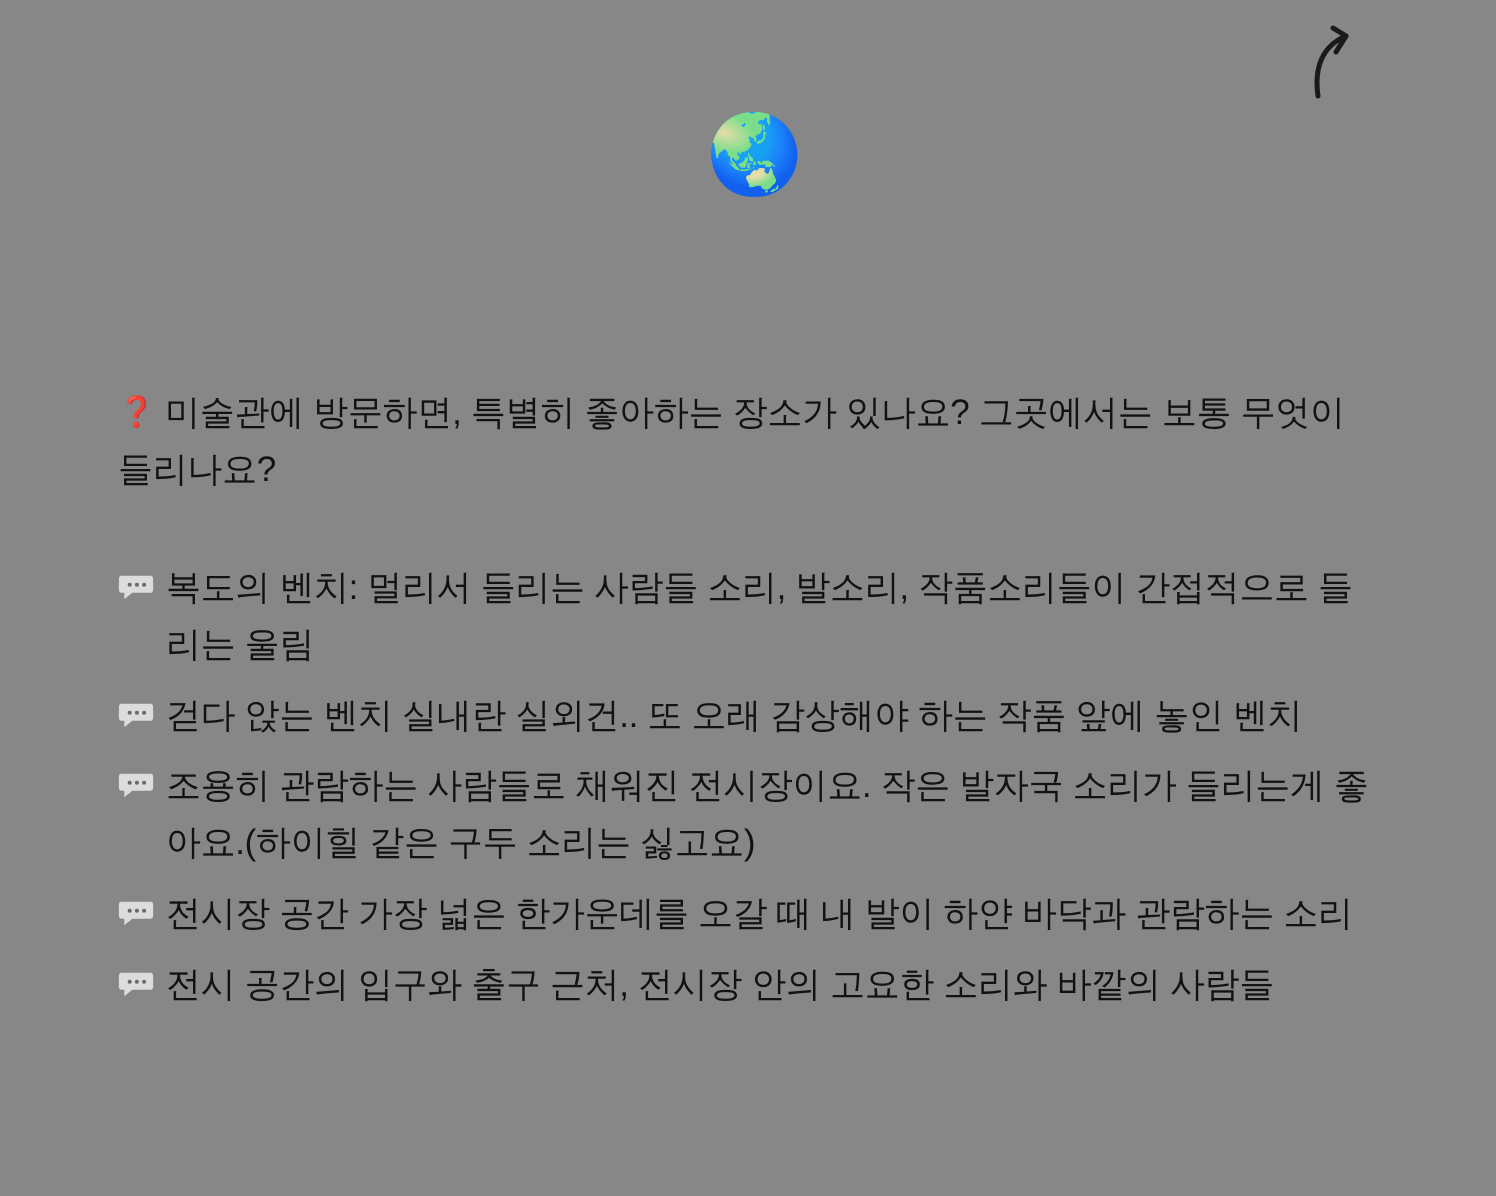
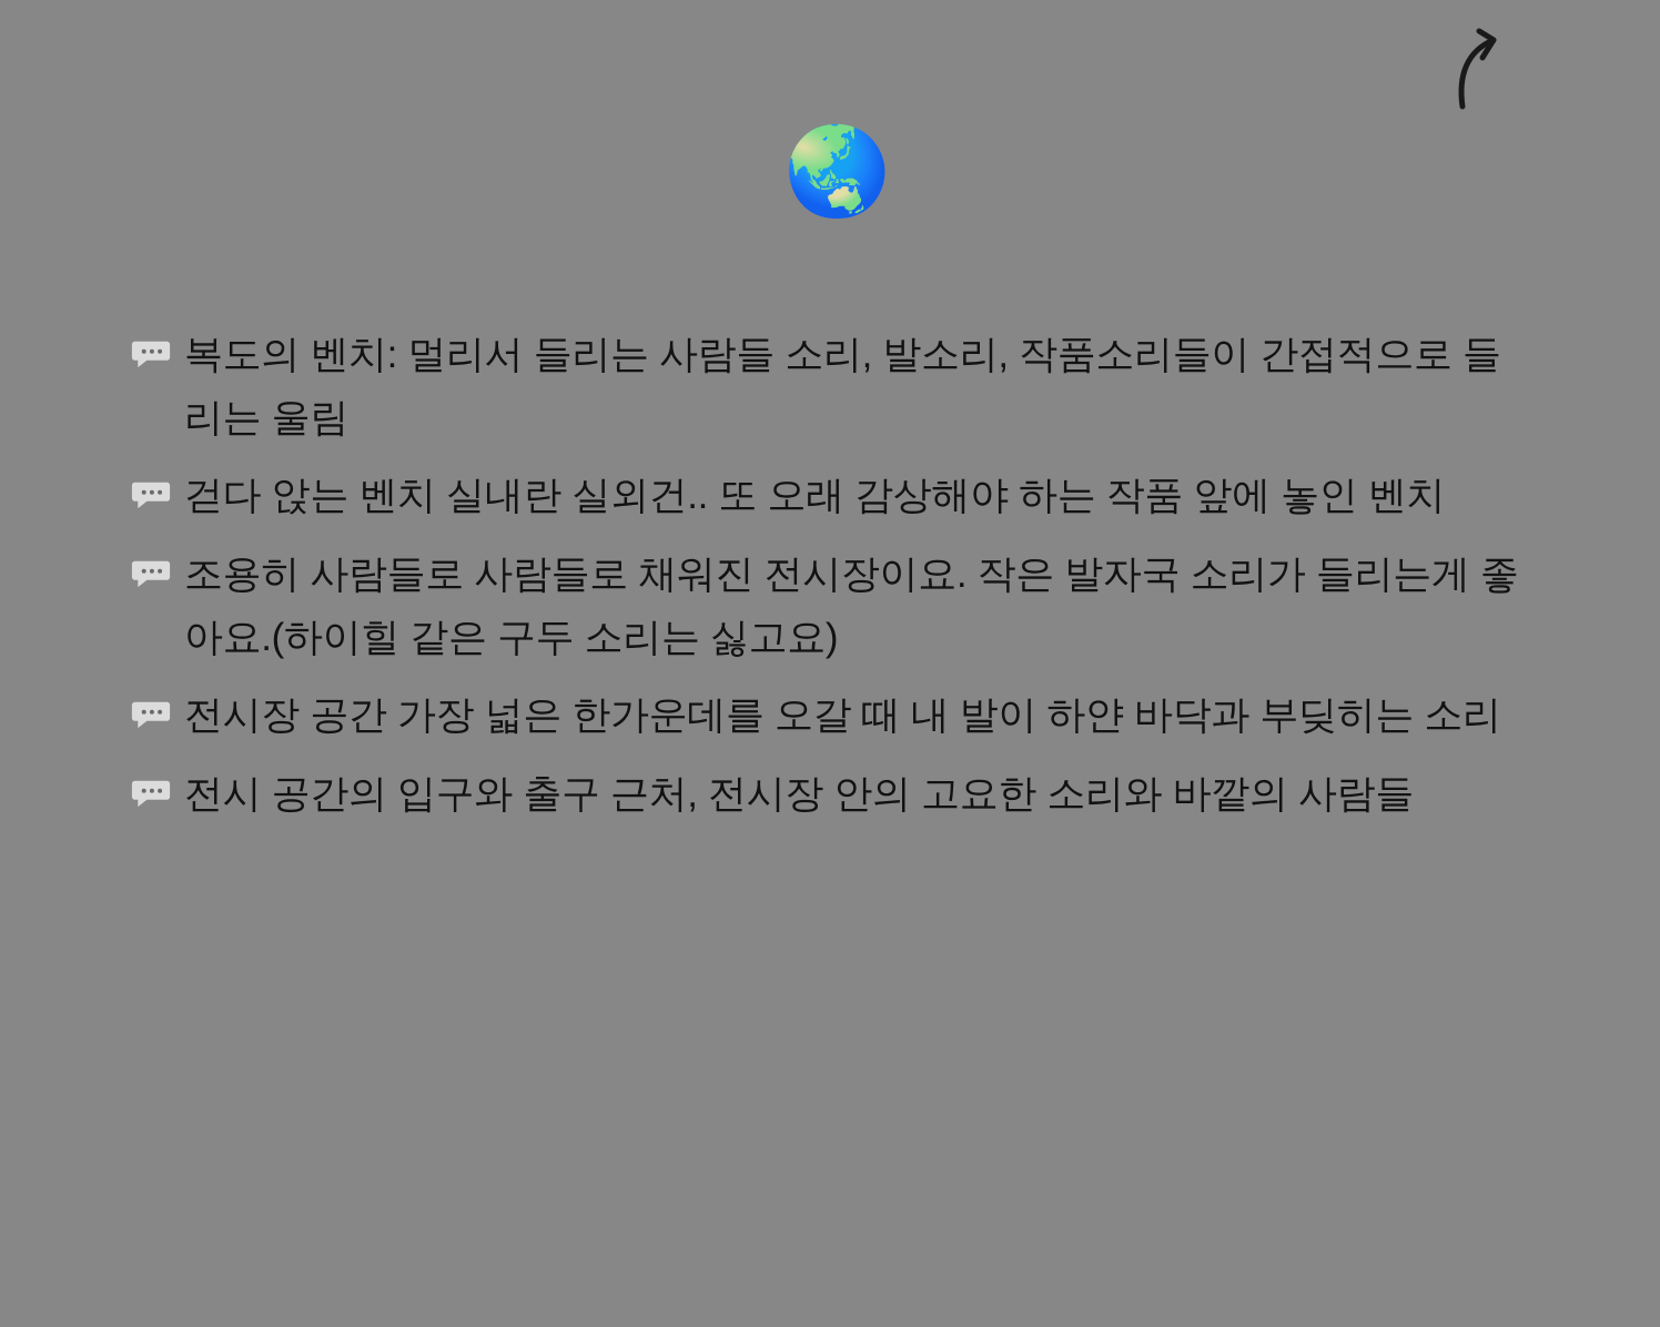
  🌏
- ❓ 미술관에 방문하면, 특별히 좋아하는 장소가 있나요? 그곳에서는 보통 무엇이 들리나요?
  복도의 벤치: 멀리서 들리는 사람들 소리, 발소리, 작품소리들이 간접적으로 들리는 울림
  걷다 앉는 벤치 실내란 실외건.. 또 오래 감상해야 하는 작품 앞에 놓인 벤치
- 조용히 관람하는 사람들로 채워진 전시장이요. 작은 발자국 소리가 들리는게 좋아요.(하이힐 같은 구두 소리는 싫고요)
+ 조용히 사람들로 사람들로 채워진 전시장이요. 작은 발자국 소리가 들리는게 좋아요.(하이힐 같은 구두 소리는 싫고요)
- 전시장 공간 가장 넓은 한가운데를 오갈 때 내 발이 하얀 바닥과 관람하는 소리
+ 전시장 공간 가장 넓은 한가운데를 오갈 때 내 발이 하얀 바닥과 부딪히는 소리
  전시 공간의 입구와 출구 근처, 전시장 안의 고요한 소리와 바깥의 사람들
